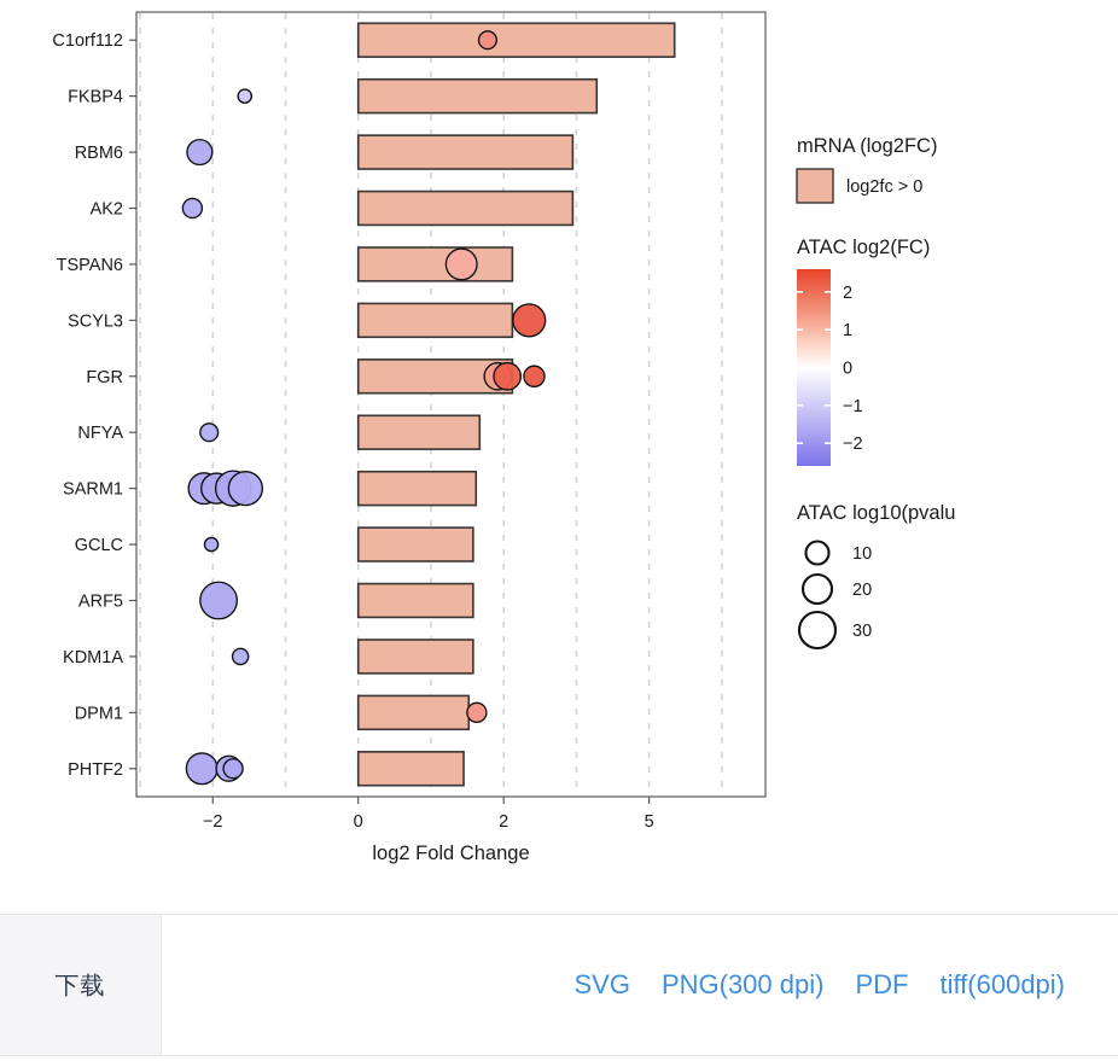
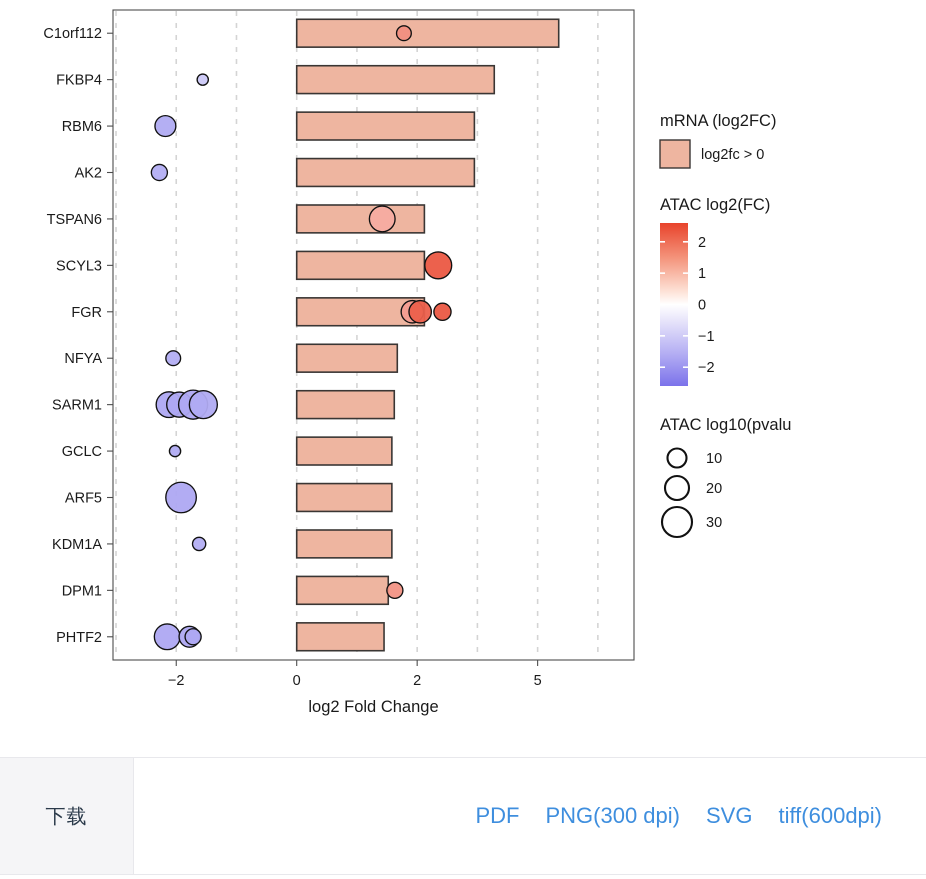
  C1orf112
  FKBP4
  RBM6
  AK2
  TSPAN6
  SCYL3
  FGR
  NFYA
  SARM1
  GCLC
  ARF5
  KDM1A
  DPM1
  PHTF2
  −2
  0
  2
  5
  log2 Fold Change
  mRNA (log2FC)
  log2fc > 0
  ATAC log2(FC)
  2
  1
  0
  −1
  −2
  ATAC log10(pvalu
  10
  20
  30
  下载
- SVG
+ PDF
  PNG(300 dpi)
- PDF
+ SVG
  tiff(600dpi)
